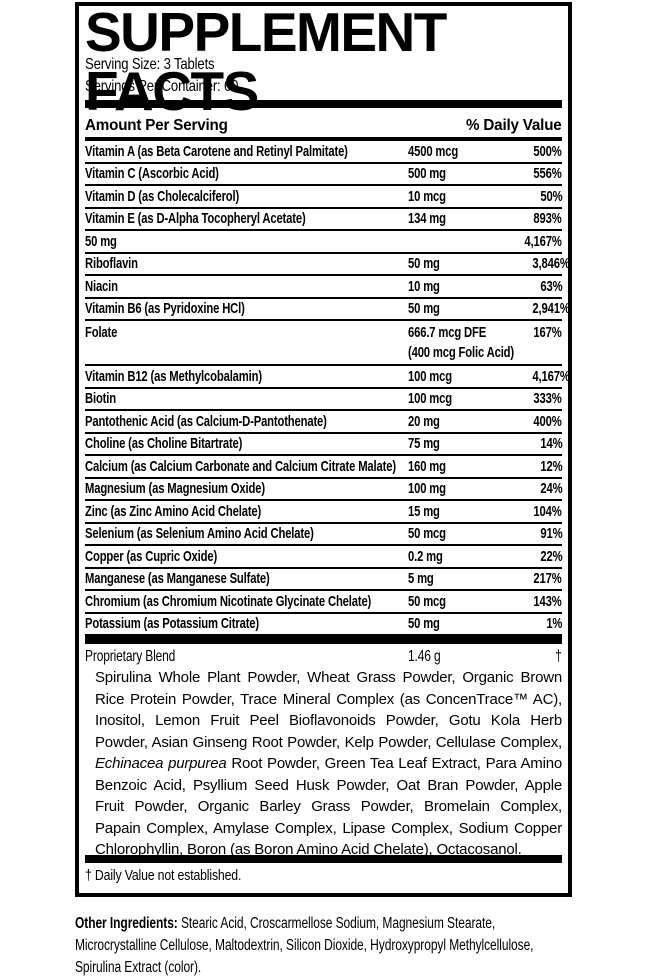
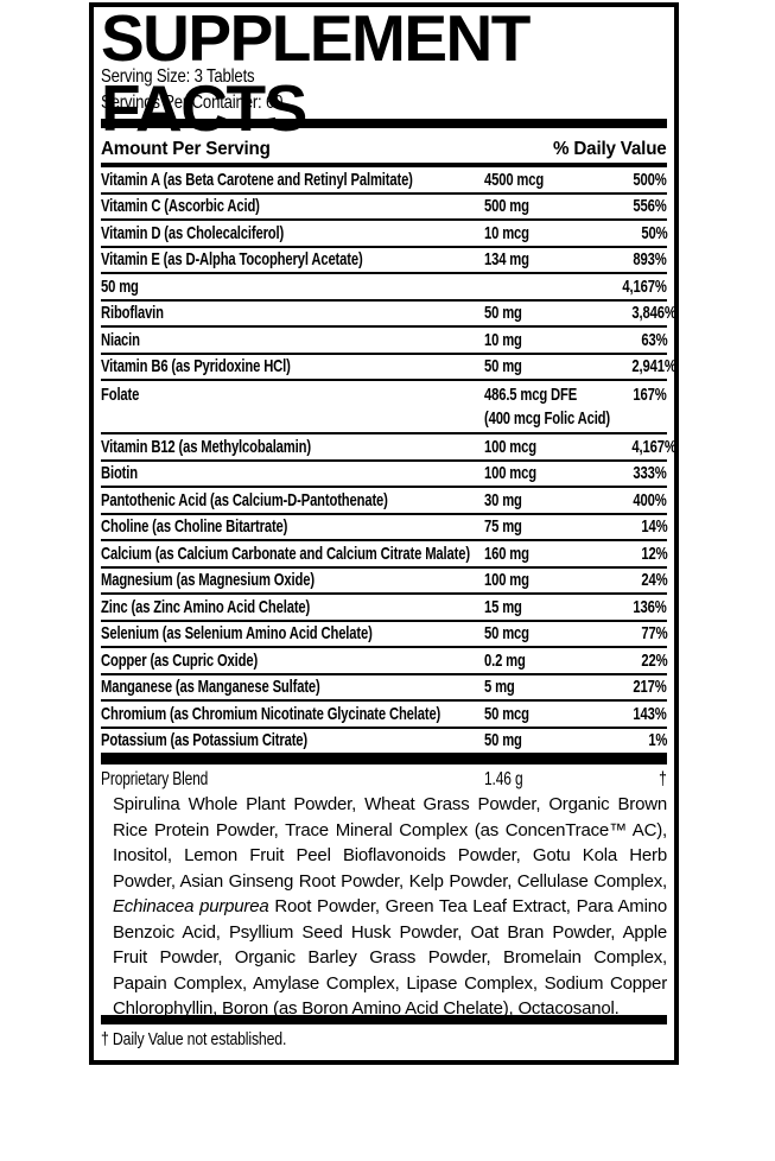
  SUPPLEMENT FACTS
  Serving Size: 3 Tablets
  Servings Per Container: 60
  Amount Per Serving
  % Daily Value
  Vitamin A (as Beta Carotene and Retinyl Palmitate)
  4500 mcg
  500%
  Vitamin C (Ascorbic Acid)
  500 mg
  556%
  Vitamin D (as Cholecalciferol)
  10 mcg
  50%
  Vitamin E (as D-Alpha Tocopheryl Acetate)
  134 mg
  893%
  50 mg
  4,167%
  Riboflavin
  50 mg
  3,846%
  Niacin
  10 mg
  63%
  Vitamin B6 (as Pyridoxine HCl)
  50 mg
  2,941%
  Folate
- 666.7 mcg DFE
+ 486.5 mcg DFE
  (400 mcg Folic Acid)
  167%
  Vitamin B12 (as Methylcobalamin)
  100 mcg
  4,167%
  Biotin
  100 mcg
  333%
  Pantothenic Acid (as Calcium-D-Pantothenate)
- 20 mg
+ 30 mg
  400%
  Choline (as Choline Bitartrate)
  75 mg
  14%
  Calcium (as Calcium Carbonate and Calcium Citrate Malate)
  160 mg
  12%
  Magnesium (as Magnesium Oxide)
  100 mg
  24%
  Zinc (as Zinc Amino Acid Chelate)
  15 mg
- 104%
+ 136%
  Selenium (as Selenium Amino Acid Chelate)
  50 mcg
- 91%
+ 77%
  Copper (as Cupric Oxide)
  0.2 mg
  22%
  Manganese (as Manganese Sulfate)
  5 mg
  217%
  Chromium (as Chromium Nicotinate Glycinate Chelate)
  50 mcg
  143%
  Potassium (as Potassium Citrate)
  50 mg
  1%
  Proprietary Blend
  1.46 g
  †
  Spirulina Whole Plant Powder, Wheat Grass Powder, Organic Brown Rice Protein Powder, Trace Mineral Complex (as ConcenTrace™ AC), Inositol, Lemon Fruit Peel Bioflavonoids Powder, Gotu Kola Herb Powder, Asian Ginseng Root Powder, Kelp Powder, Cellulase Complex, Echinacea purpurea Root Powder, Green Tea Leaf Extract, Para Amino Benzoic Acid, Psyllium Seed Husk Powder, Oat Bran Powder, Apple Fruit Powder, Organic Barley Grass Powder, Bromelain Complex, Papain Complex, Amylase Complex, Lipase Complex, Sodium Copper Chlorophyllin, Boron (as Boron Amino Acid Chelate), Octacosanol.
  † Daily Value not established.
- Other Ingredients: Stearic Acid, Croscarmellose Sodium, Magnesium Stearate, Microcrystalline Cellulose, Maltodextrin, Silicon Dioxide, Hydroxypropyl Methylcellulose, Spirulina Extract (color).
